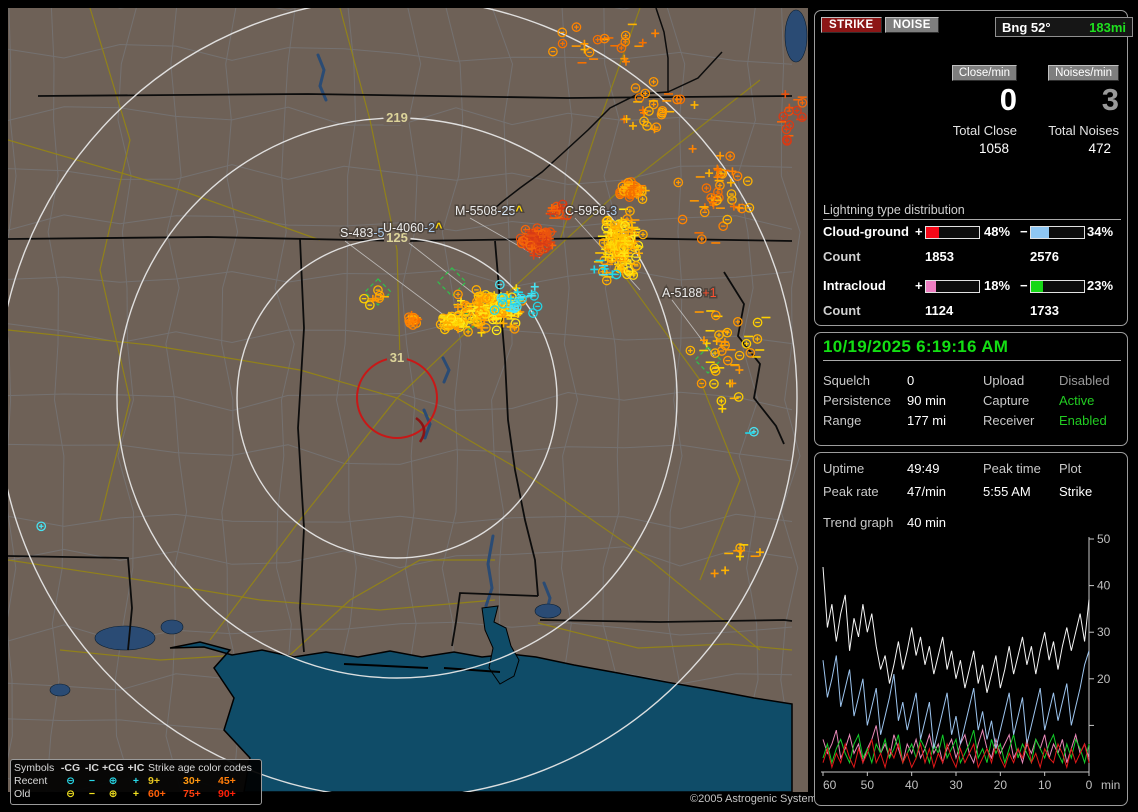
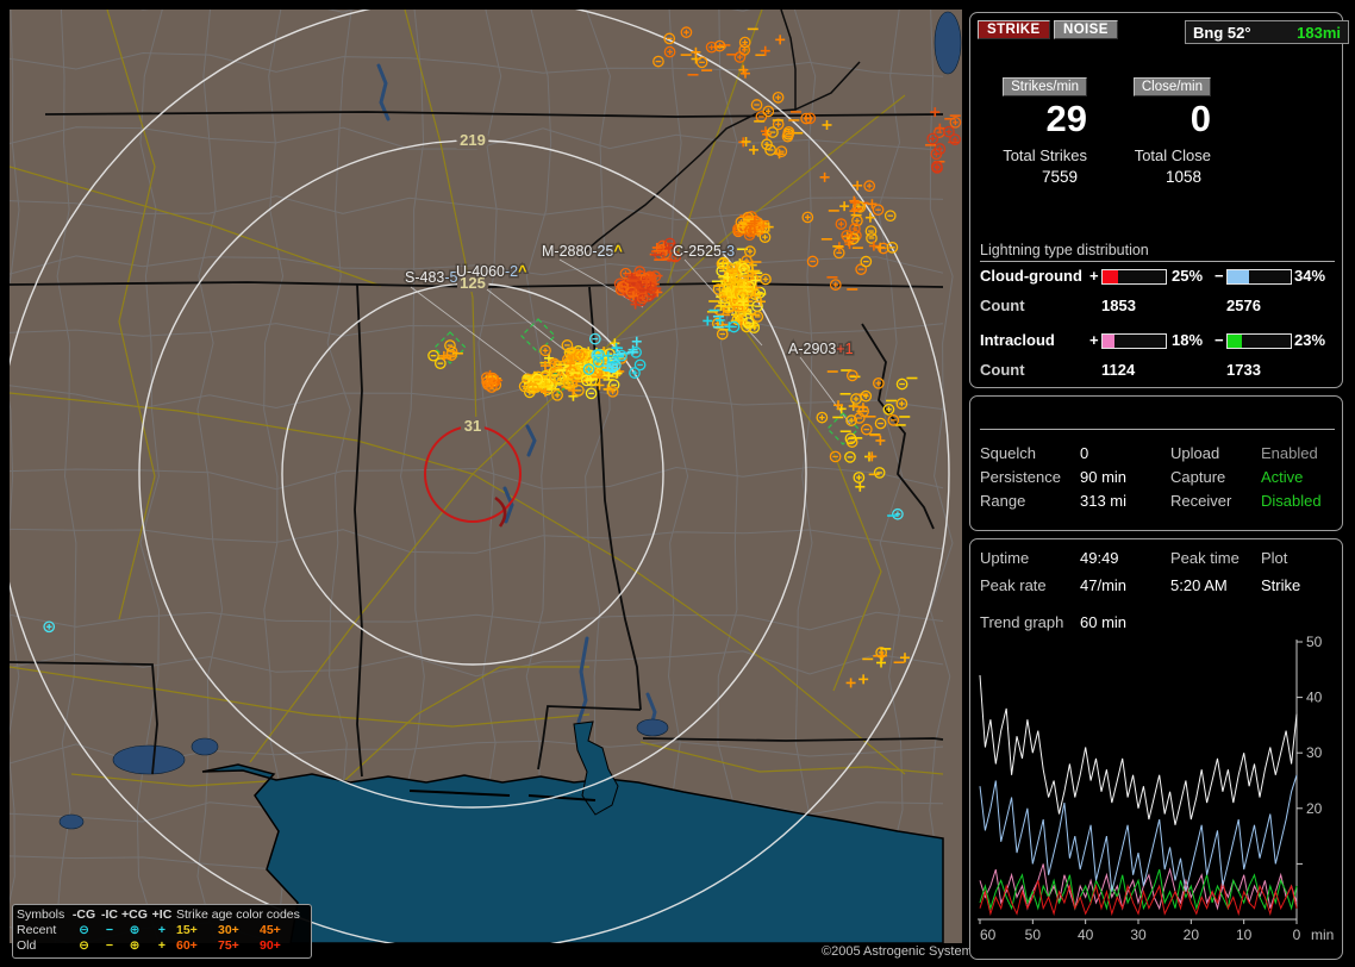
  31
  125
  219
  S-483-5
  U-4060-2^
- M-5508-25^
+ M-2880-25^
- C-5956-3
+ C-2525-3
- A-5188+1
+ A-2903+1
  Symbols
  -CG
  -IC
  +CG
  +IC
  Strike age color codes
  Recent
  ⊖
  −
  ⊕
  +
- 9+
+ 15+
  30+
  45+
  Old
  ⊖
  −
  ⊕
  +
  60+
  75+
  90+
  ©2005 Astrogenic System
  STRIKE
  NOISE
  Bng 52°
  183mi
+ Strikes/min
+ 29
+ Total Strikes
+ 7559
  Close/min
  0
  Total Close
  1058
- Noises/min
- 3
- Total Noises
- 472
  Lightning type distribution
  Cloud-ground
  +
- 48%
+ 25%
  −
  34%
  Count
  1853
  2576
  Intracloud
  +
  18%
  −
  23%
  Count
  1124
  1733
- 10/19/2025 6:19:16 AM
  Squelch
  0
  Upload
- Disabled
+ Enabled
  Persistence
  90 min
  Capture
  Active
  Range
- 177 mi
+ 313 mi
  Receiver
- Enabled
+ Disabled
  Uptime
  49:49
  Peak time
  Plot
  Peak rate
  47/min
- 5:55 AM
+ 5:20 AM
  Strike
  Trend graph
- 40 min
+ 60 min
  50
  40
  30
  20
  60
  50
  40
  30
  20
  10
  0
  min
